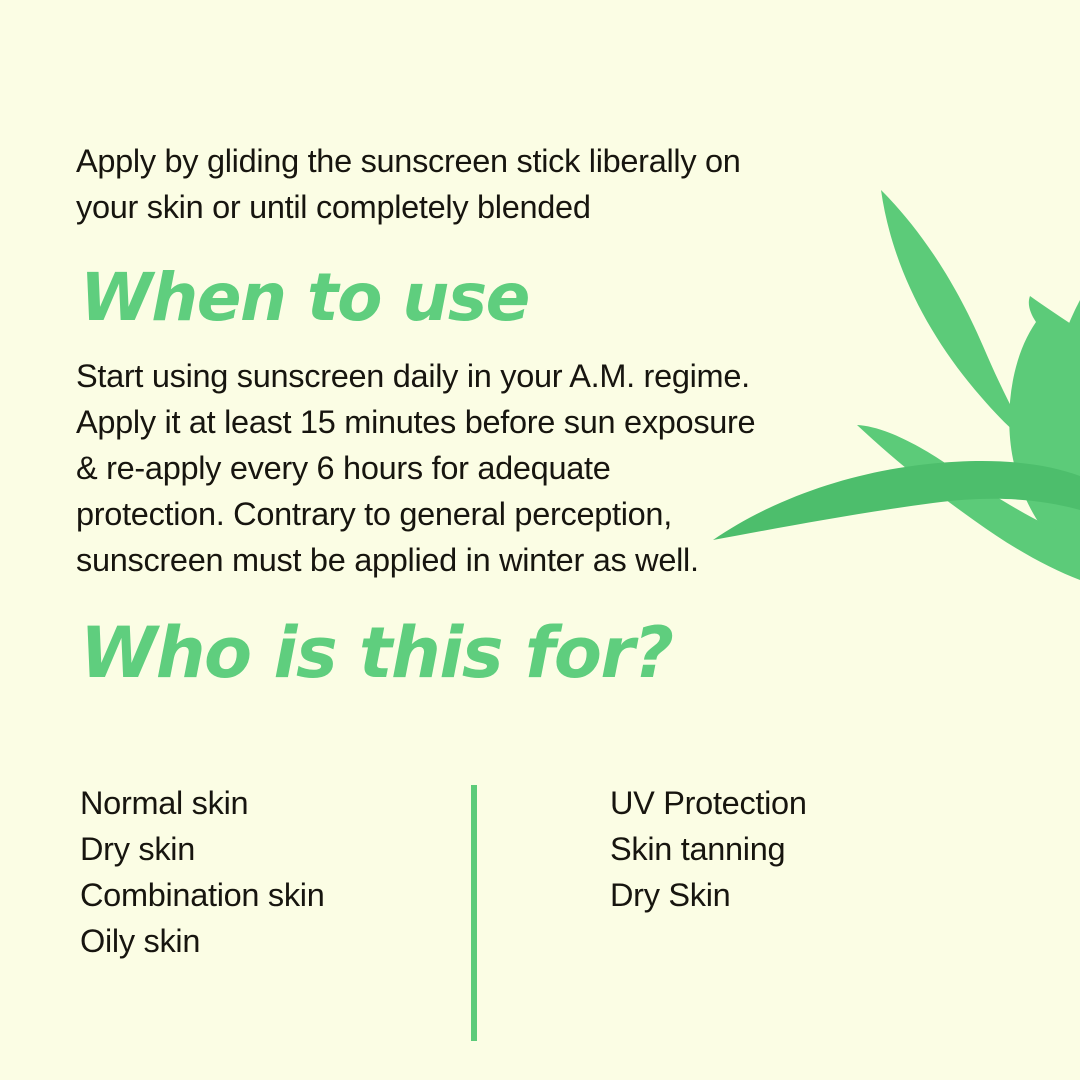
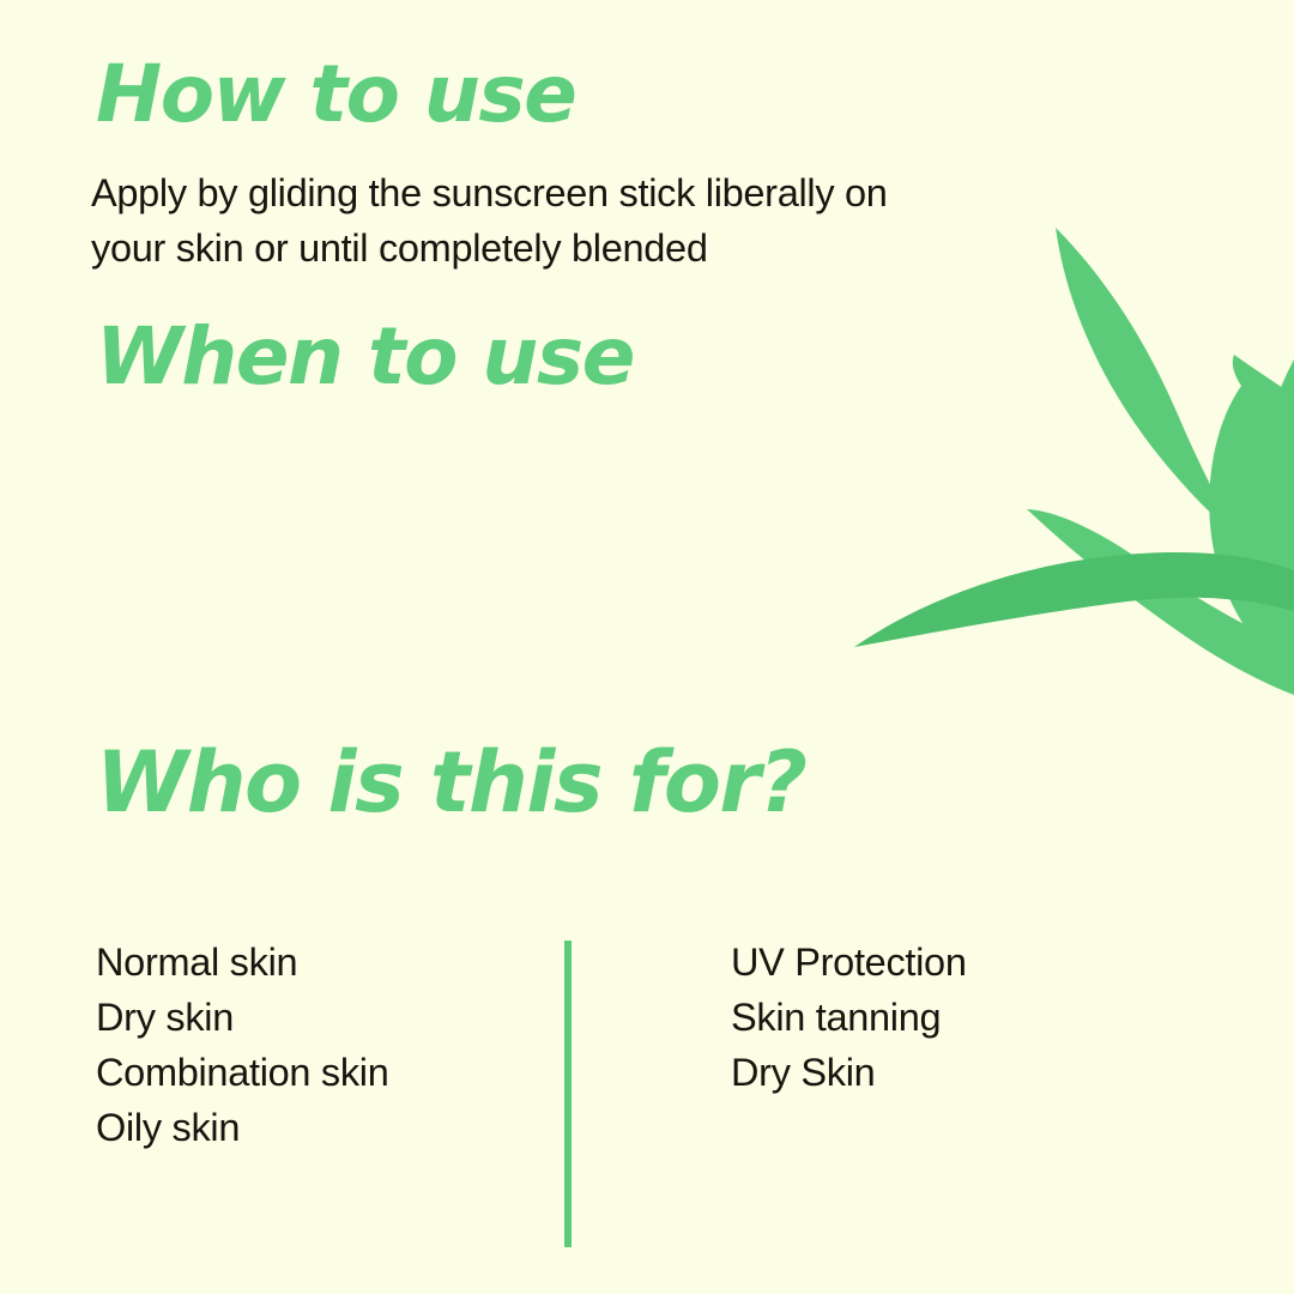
+ How to use
  Apply by gliding the sunscreen stick liberally on
  your skin or until completely blended
  When to use
- Start using sunscreen daily in your A.M. regime.
- Apply it at least 15 minutes before sun exposure
- & re-apply every 6 hours for adequate
- protection. Contrary to general perception,
- sunscreen must be applied in winter as well.
  Who is this for?
  Normal skin
  Dry skin
  Combination skin
  Oily skin
  UV Protection
  Skin tanning
  Dry Skin
